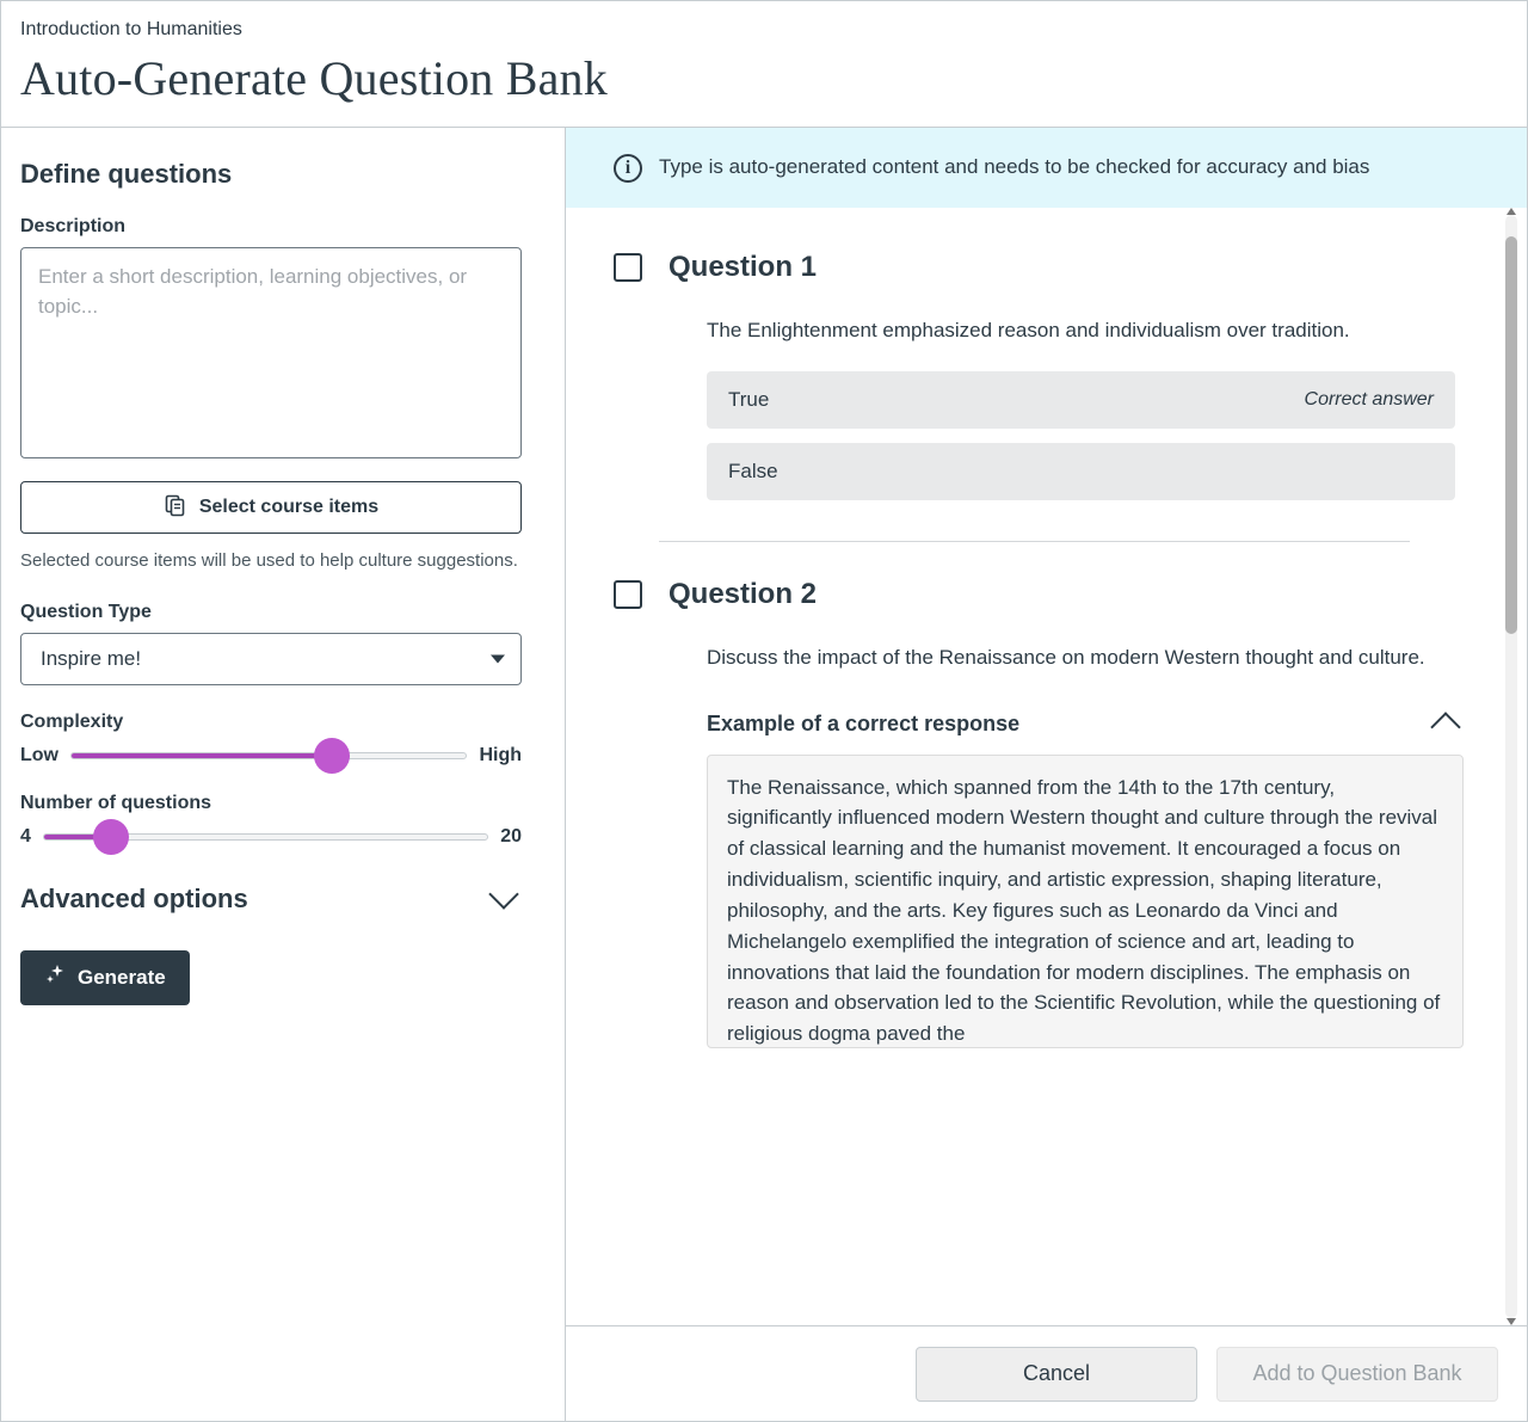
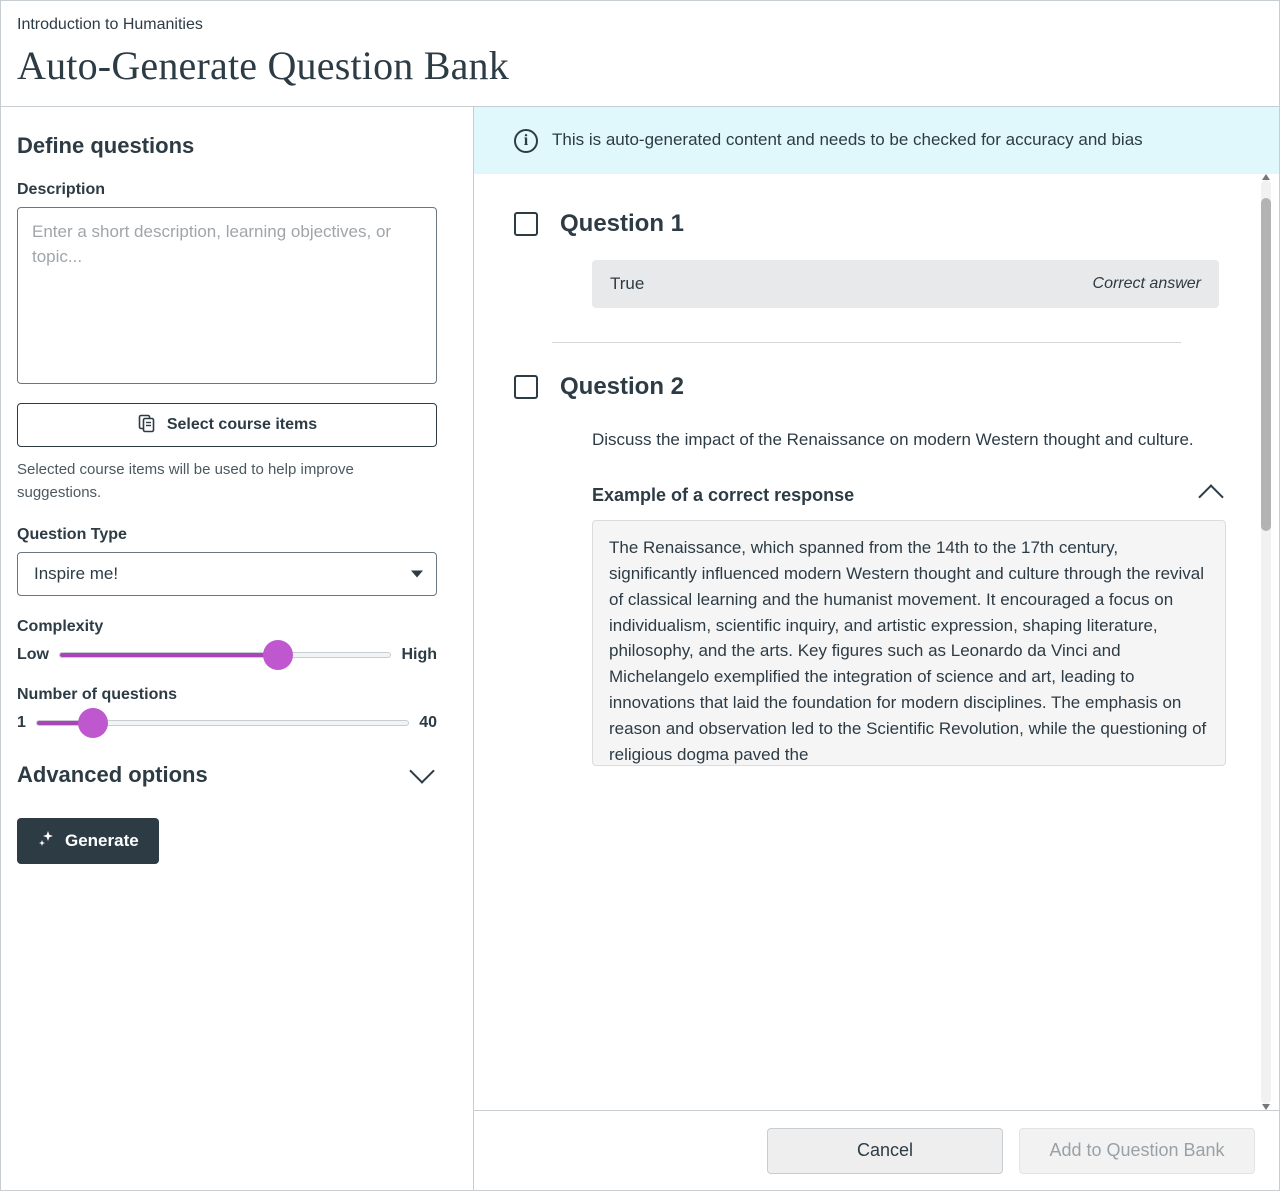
  Introduction to Humanities
  Auto-Generate Question Bank
  Define questions
  Description
  Select course items
- Selected course items will be used to help culture suggestions.
+ Selected course items will be used to help improve suggestions.
  Question Type
  Inspire me!
  Complexity
  Low
  High
  Number of questions
- 4
+ 1
- 20
+ 40
  Advanced options
  Generate
  i
- Type is auto-generated content and needs to be checked for accuracy and bias
+ This is auto-generated content and needs to be checked for accuracy and bias
  Question 1
- The Enlightenment emphasized reason and individualism over tradition.
  True
  Correct answer
- False
  Question 2
  Discuss the impact of the Renaissance on modern Western thought and culture.
  Example of a correct response
  The Renaissance, which spanned from the 14th to the 17th century, significantly influenced modern Western thought and culture through the revival of classical learning and the humanist movement. It encouraged a focus on individualism, scientific inquiry, and artistic expression, shaping literature, philosophy, and the arts. Key figures such as Leonardo da Vinci and Michelangelo exemplified the integration of science and art, leading to innovations that laid the foundation for modern disciplines. The emphasis on reason and observation led to the Scientific Revolution, while the questioning of religious dogma paved the
  Cancel
  Add to Question Bank
